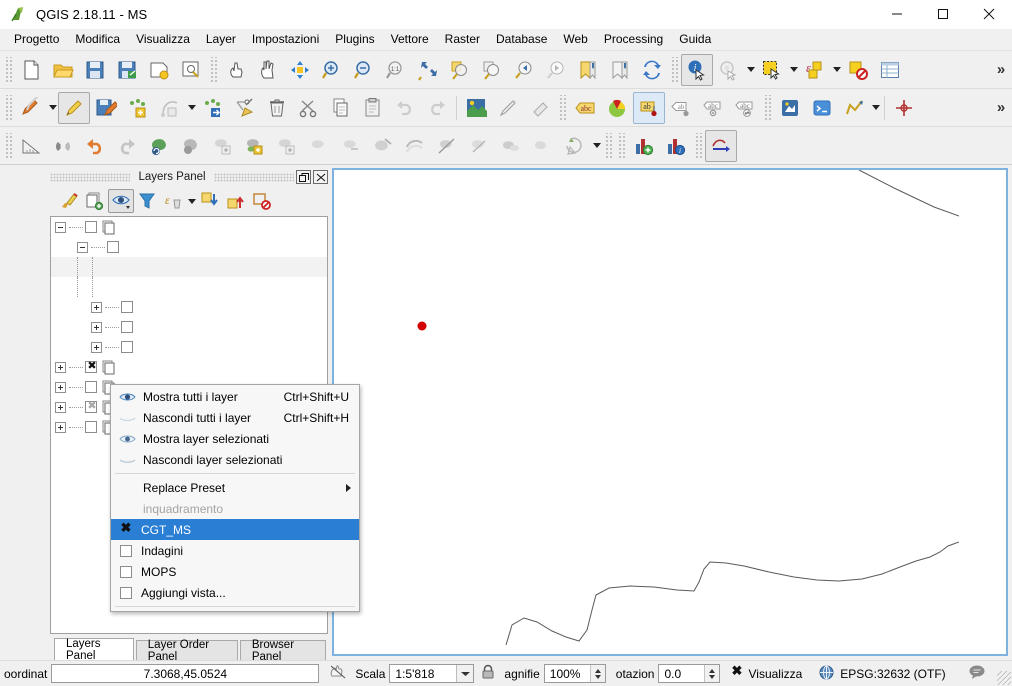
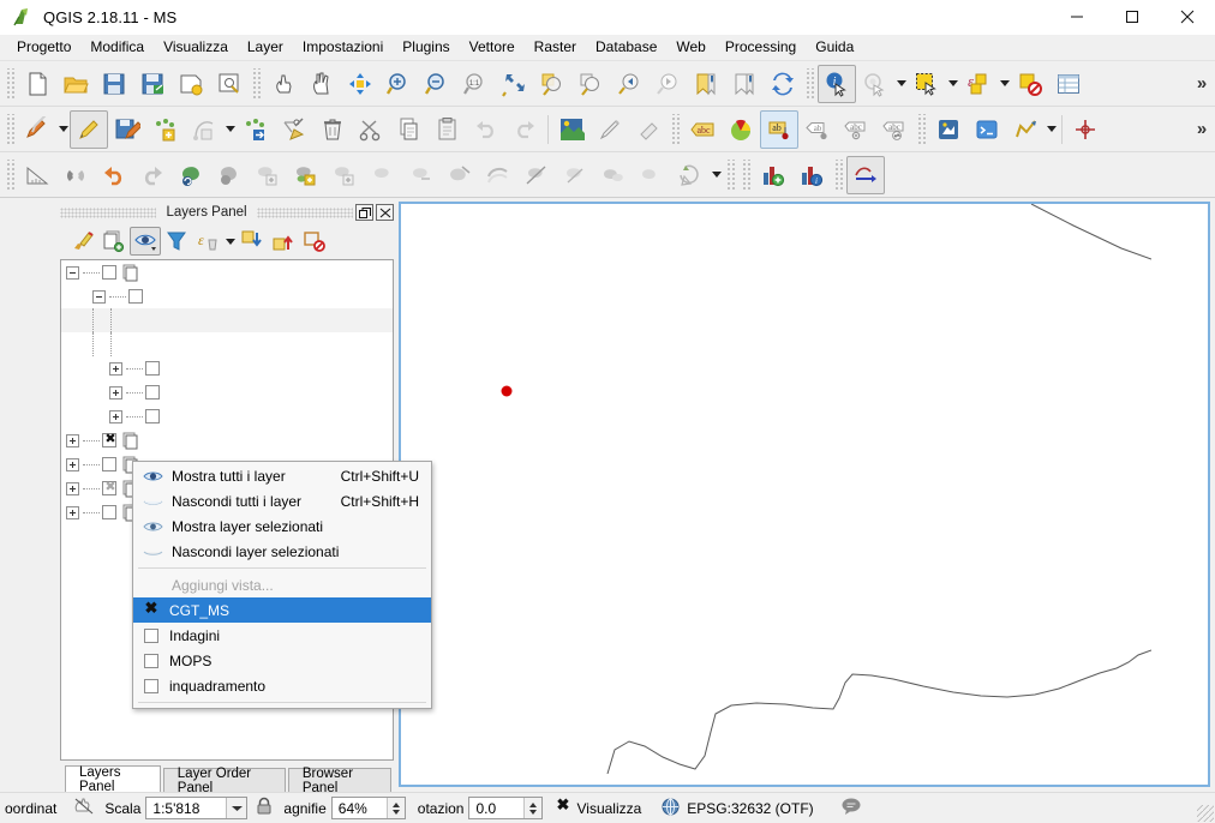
  QGIS 2.18.11 - MS
  Progetto
  Modifica
  Visualizza
  Layer
  Impostazioni
  Plugins
  Vettore
  Raster
  Database
  Web
  Processing
  Guida
  i
  ε
  »
  abc
  ab
  ab
  abc
  abc
  »
  i
  Layers Panel
  ε
  Layers Panel
  Layer Order Panel
  Browser Panel
  Mostra tutti i layer
  Ctrl+Shift+U
  Nascondi tutti i layer
  Ctrl+Shift+H
  Mostra layer selezionati
  Nascondi layer selezionati
- Replace Preset
- inquadramento
+ Aggiungi vista...
  CGT_MS
  Indagini
  MOPS
- Aggiungi vista...
+ inquadramento
  oordinat
- 7.3068,45.0524
  Scala
  1:5'818
  agnifie
- 100%
+ 64%
  otazion
  0.0
  Visualizza
  EPSG:32632 (OTF)
